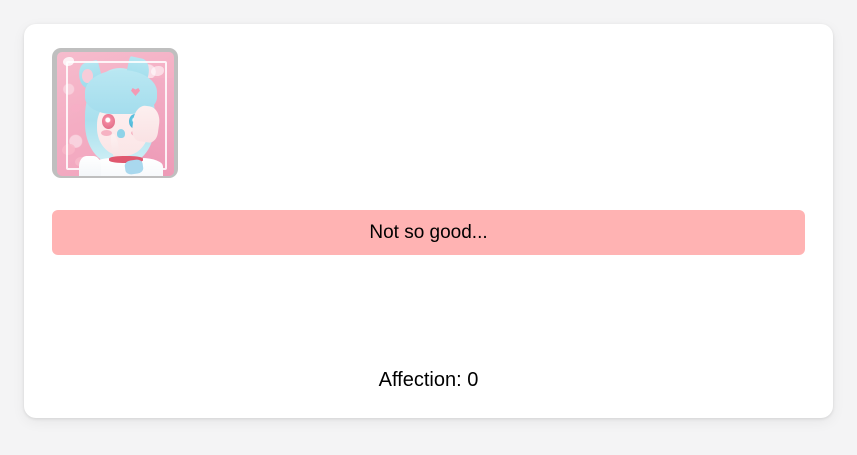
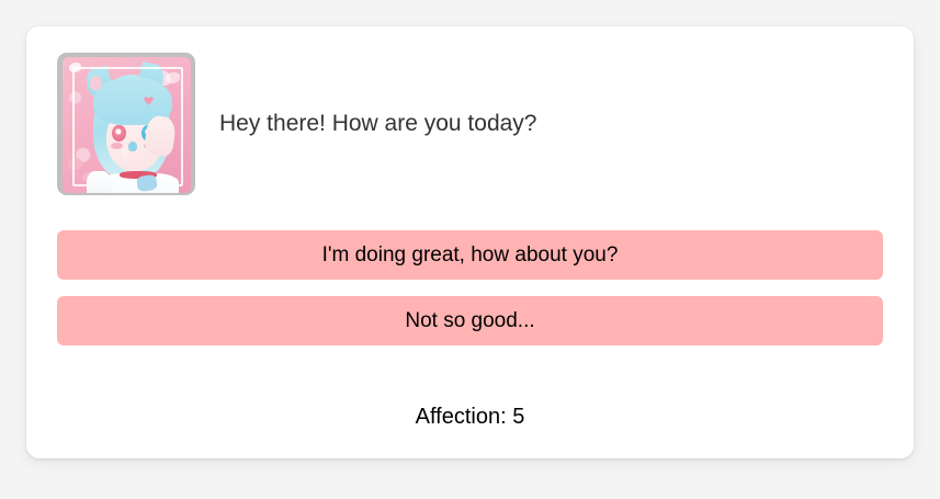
+ Hey there! How are you today?
+ I'm doing great, how about you?
  Not so good...
- Affection: 0
+ Affection: 5
